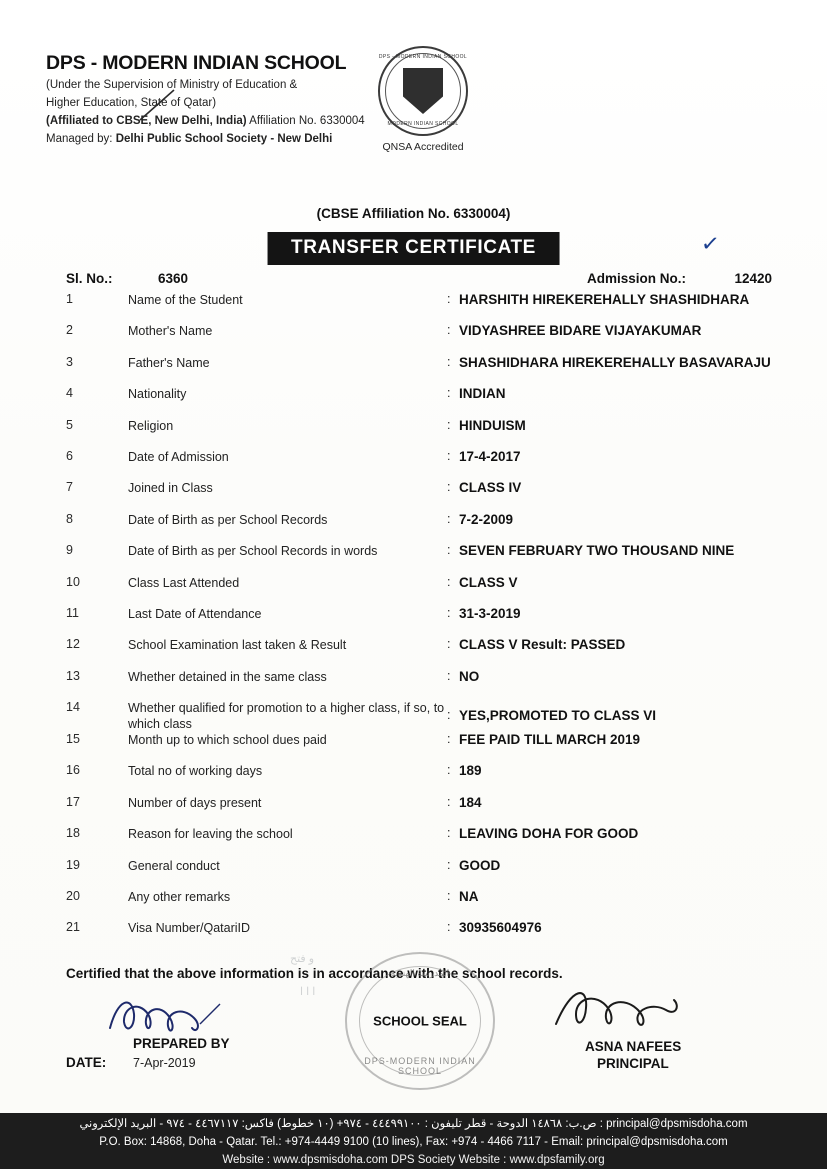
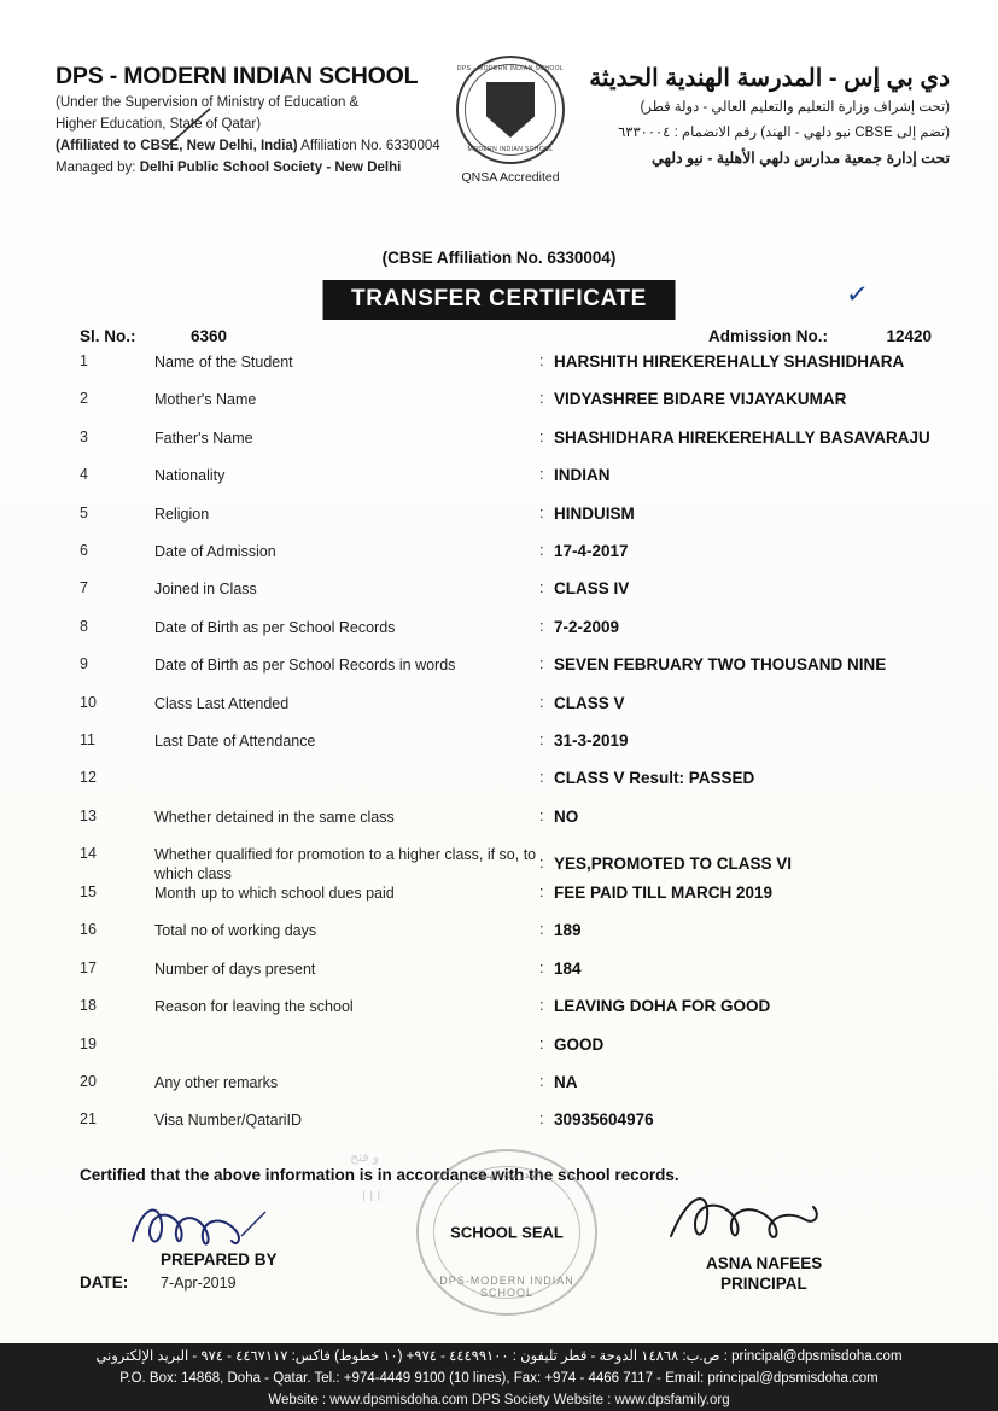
  DPS - MODERN INDIAN SCHOOL
  (Under the Supervision of Ministry of Education &
  Higher Education, Stae of Qatar)
  (Affiliated to CBSE, New Delhi, India) Affiliation No. 6330004
  Managed by: Delhi Public School Society - New Delhi
  QNSA Accredited
+ دي بي إس - المدرسة الهندية الحديثة
+ (تحت إشراف وزارة التعليم والتعليم العالي - دولة قطر)
+ (تضم إلى CBSE نيو دلهي - الهند) رقم الانضمام : ٦٣٣٠٠٠٤
+ تحت إدارة جمعية مدارس دلهي الأهلية - نيو دلهي
  (CBSE Affiliation No. 6330004)
  TRANSFER CERTIFICATE
  Sl. No.:
  6360
  Admission No.:
  12420
  1
  Name of the Student
  :
  HARSHITH HIREKEREHALLY SHASHIDHARA
  2
  Mother's Name
  :
  VIDYASHREE BIDARE VIJAYAKUMAR
  3
  Father's Name
  :
  SHASHIDHARA HIREKEREHALLY BASAVARAJU
  4
  Nationality
  :
  INDIAN
  5
  Religion
  :
  HINDUISM
  6
  Date of Admission
  :
  17-4-2017
  7
  Joined in Class
  :
  CLASS IV
  8
  Date of Birth as per School Records
  :
  7-2-2009
  9
  Date of Birth as per School Records in words
  :
  SEVEN FEBRUARY TWO THOUSAND NINE
  10
  Class Last Attended
  :
  CLASS V
  11
  Last Date of Attendance
  :
  31-3-2019
  12
- School Examination last taken & Result
  :
  CLASS V Result: PASSED
  13
  Whether detained in the same class
  :
  NO
  14
  Whether qualified for promotion to a higher class, if so, to which class
  :
  YES,PROMOTED TO CLASS VI
  15
  Month up to which school dues paid
  :
  FEE PAID TILL MARCH 2019
  16
  Total no of working days
  :
  189
  17
  Number of days present
  :
  184
  18
  Reason for leaving the school
  :
  LEAVING DOHA FOR GOOD
  19
- General conduct
  :
  GOOD
  20
  Any other remarks
  :
  NA
  21
  Visa Number/QatariID
  :
  30935604976
  و فتح
  ا ا ا
  Certified that the above information is in accordance with the school records.
  المدرسة الهندية
  DPS-MODERN INDIAN SCHOOL
  SCHOOL SEAL
  PREPARED BY
  DATE:
  7-Apr-2019
  ASNA NAFEES
  PRINCIPAL
  ص.ب: ١٤٨٦٨ الدوحة - قطر تليفون : ٤٤٤٩٩١٠٠ - ٩٧٤+ (١٠ خطوط) فاكس: ٤٤٦٧١١٧ - ٩٧٤ - البريد الإلكتروني : principal@dpsmisdoha.com
  P.O. Box: 14868, Doha - Qatar. Tel.: +974-4449 9100 (10 lines), Fax: +974 - 4466 7117 - Email: principal@dpsmisdoha.com
  Website : www.dpsmisdoha.com DPS Society Website : www.dpsfamily.org
